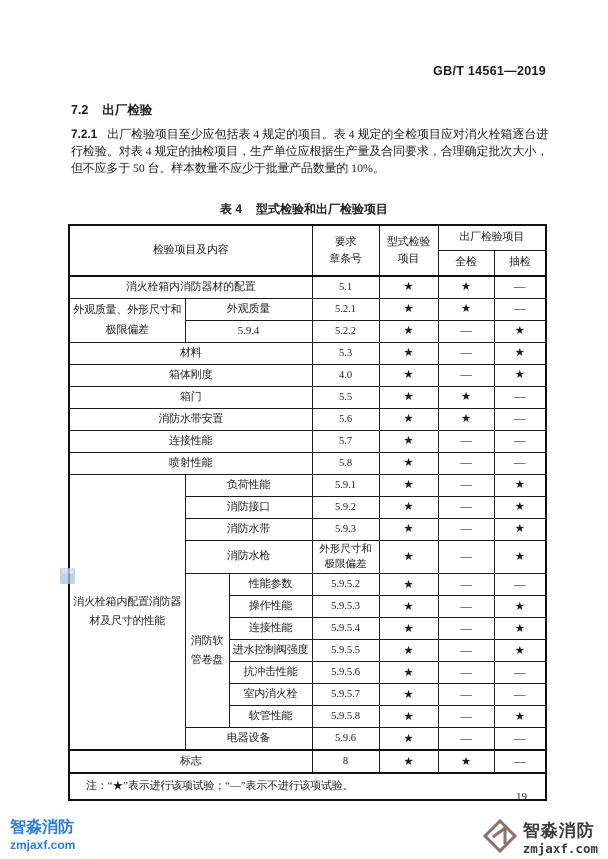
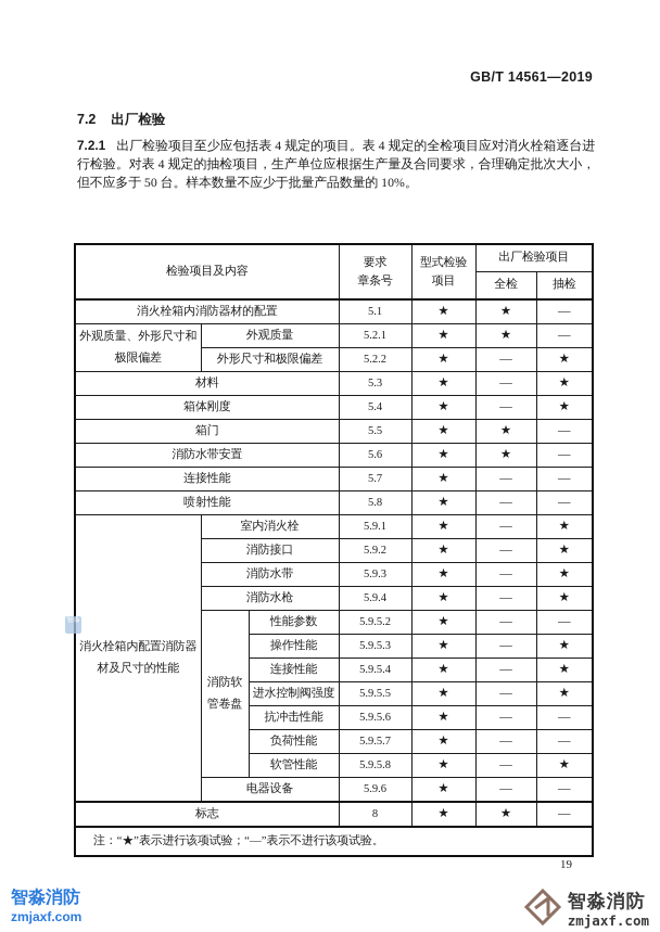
  GB/T 14561—2019
  7.2 出厂检验
  7.2.1 出厂检验项目至少应包括表 4 规定的项目。表 4 规定的全检项目应对消火栓箱逐台进行检验。对表 4 规定的抽检项目，生产单位应根据生产量及合同要求，合理确定批次大小，但不应多于 50 台。样本数量不应少于批量产品数量的 10%。
- 表 4 型式检验和出厂检验项目
  检验项目及内容	要求 章条号	型式检验 项目	出厂检验项目
  全检	抽检
  消火栓箱内消防器材的配置	5.1	★	★	—
  外观质量、外形尺寸和极限偏差	外观质量	5.2.1	★	★	—
- 5.9.4	5.2.2	★	—	★
+ 外形尺寸和极限偏差	5.2.2	★	—	★
  材料	5.3	★	—	★
- 箱体刚度	4.0	★	—	★
+ 箱体刚度	5.4	★	—	★
  箱门	5.5	★	★	—
  消防水带安置	5.6	★	★	—
  连接性能	5.7	★	—	—
  喷射性能	5.8	★	—	—
- 消火栓箱内配置消防器材及尺寸的性能	负荷性能	5.9.1	★	—	★
+ 消火栓箱内配置消防器材及尺寸的性能	室内消火栓	5.9.1	★	—	★
  消防接口	5.9.2	★	—	★
  消防水带	5.9.3	★	—	★
- 消防水枪	外形尺寸和极限偏差	★	—	★
+ 消防水枪	5.9.4	★	—	★
  消防软管卷盘	性能参数	5.9.5.2	★	—	—
  操作性能	5.9.5.3	★	—	★
  连接性能	5.9.5.4	★	—	★
  进水控制阀强度	5.9.5.5	★	—	★
  抗冲击性能	5.9.5.6	★	—	—
- 室内消火栓	5.9.5.7	★	—	—
+ 负荷性能	5.9.5.7	★	—	—
  软管性能	5.9.5.8	★	—	★
  电器设备	5.9.6	★	—	—
  标志	8	★	★	—
  注：“★”表示进行该项试验；“—”表示不进行该项试验。
  19
  智淼消防
  zmjaxf.com
  智淼消防
  zmjaxf.com
